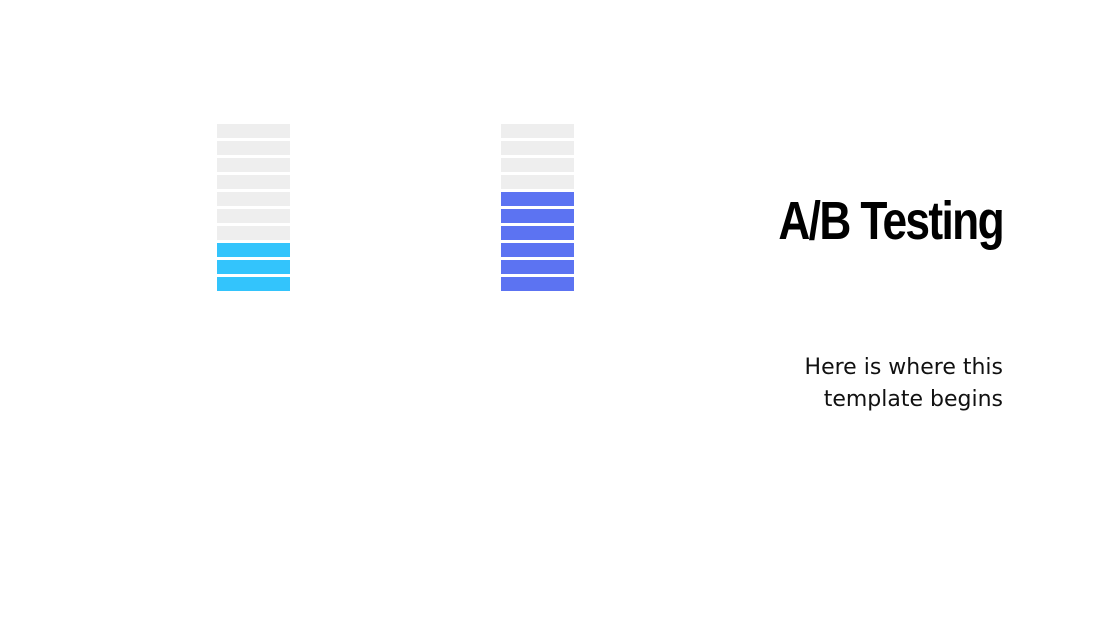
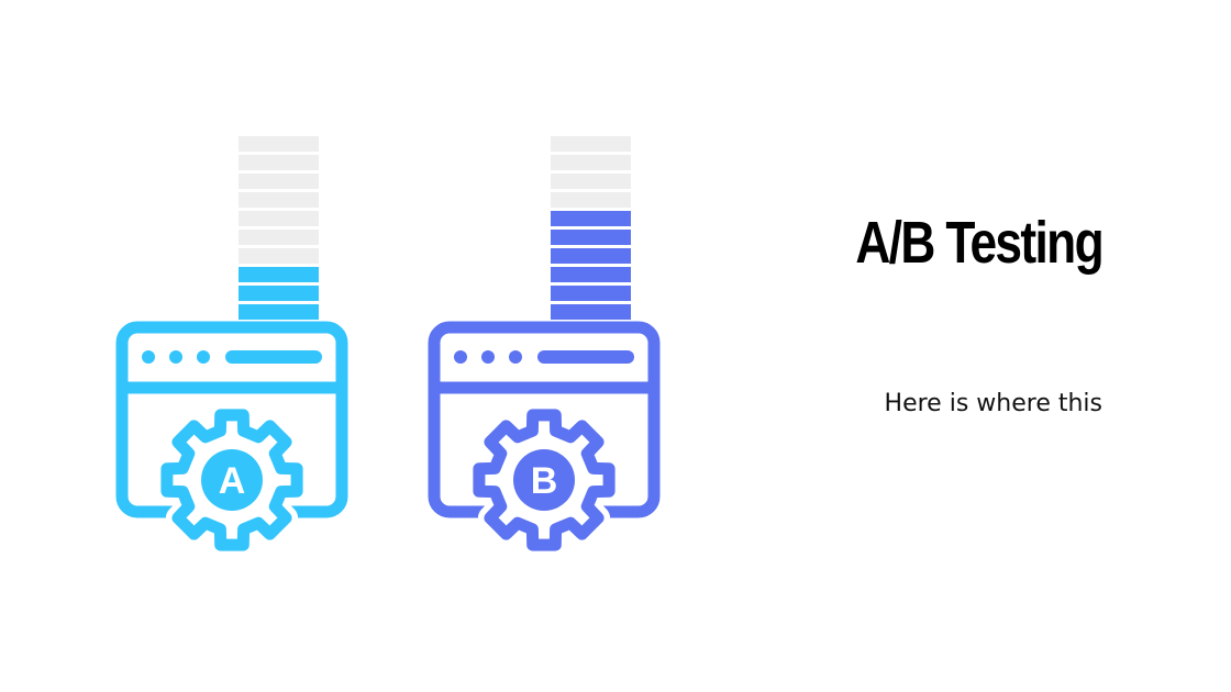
+ A
+ B
  A/B Testing
  Here is where this
- template begins
